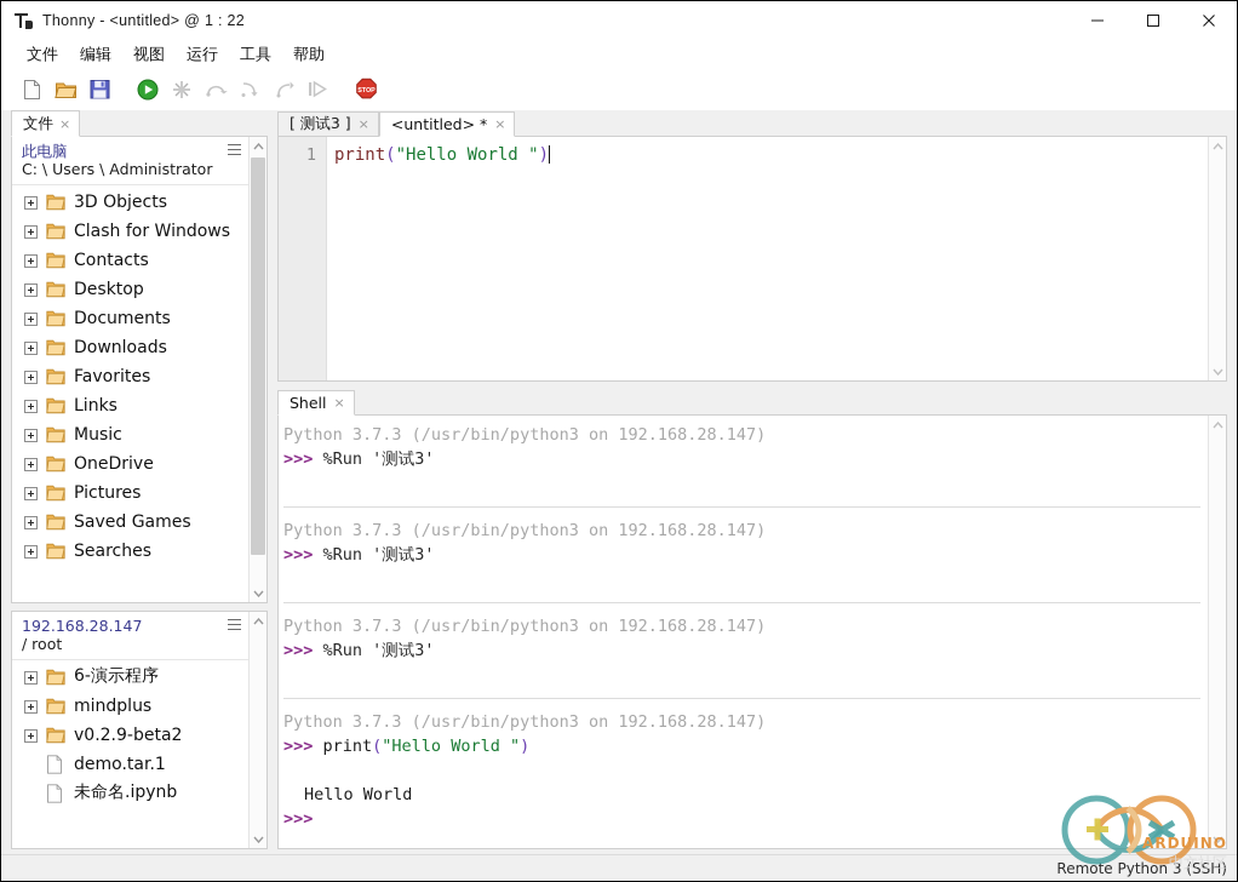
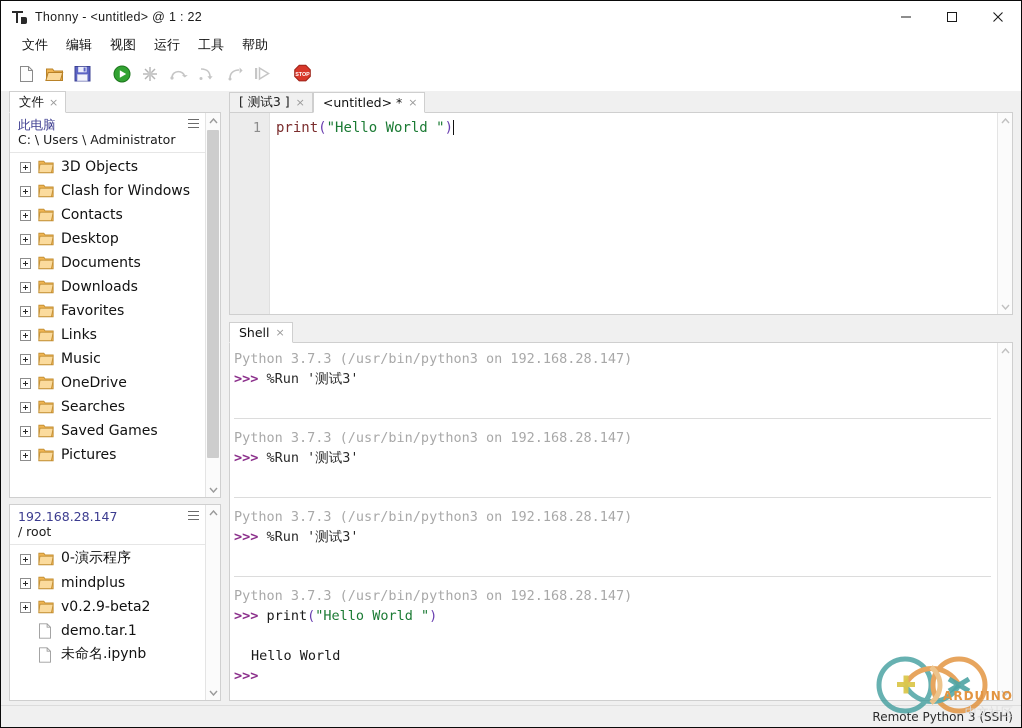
  Thonny - <untitled> @ 1 : 22
  文件
  编辑
  视图
  运行
  工具
  帮助
  文件
  ×
  此电脑
  C: \ Users \ Administrator
  3D Objects
  Clash for Windows
  Contacts
  Desktop
  Documents
  Downloads
  Favorites
  Links
  Music
  OneDrive
- Pictures
+ Searches
  Saved Games
- Searches
+ Pictures
  192.168.28.147
  / root
- 6-演示程序
+ 0-演示程序
  mindplus
  v0.2.9-beta2
  demo.tar.1
  未命名.ipynb
  [ 测试3 ]
  ×
  <untitled> *
  ×
  1
  print("Hello World ")
  Shell
  ×
  Python 3.7.3 (/usr/bin/python3 on 192.168.28.147)
  >>> %Run '测试3'
  Python 3.7.3 (/usr/bin/python3 on 192.168.28.147)
  >>> %Run '测试3'
  Python 3.7.3 (/usr/bin/python3 on 192.168.28.147)
  >>> %Run '测试3'
  Python 3.7.3 (/usr/bin/python3 on 192.168.28.147)
  >>> print("Hello World ")
  Hello World
  >>>
  Remote Python 3 (SSH)
  ARDUINO
  中文社区
